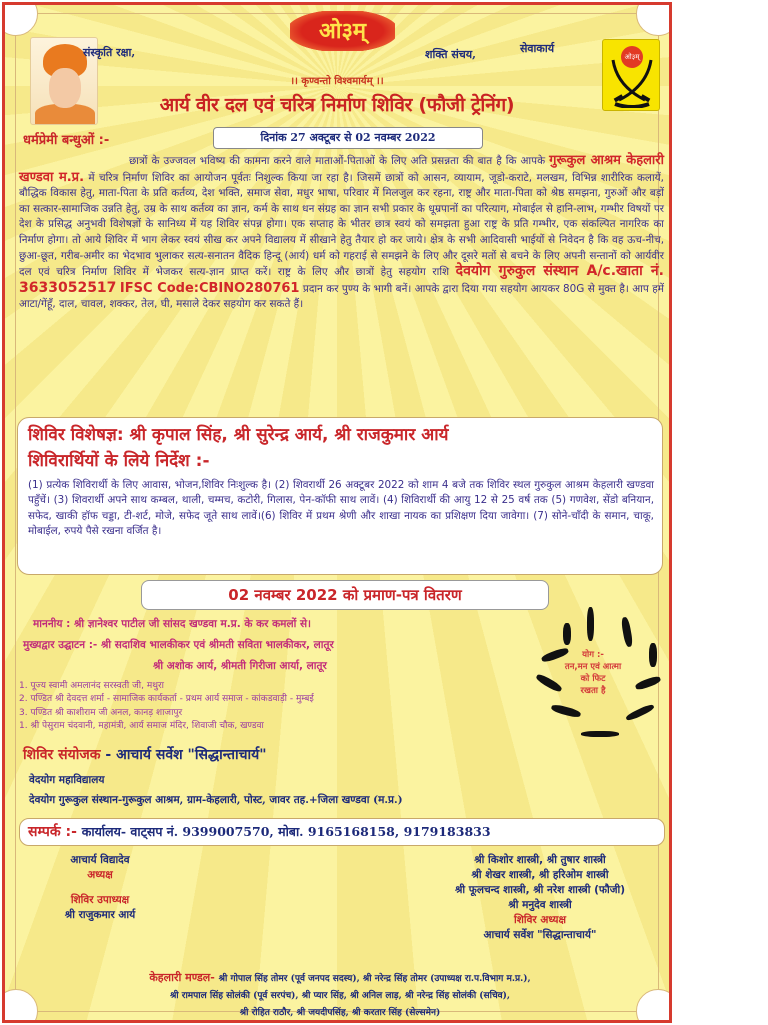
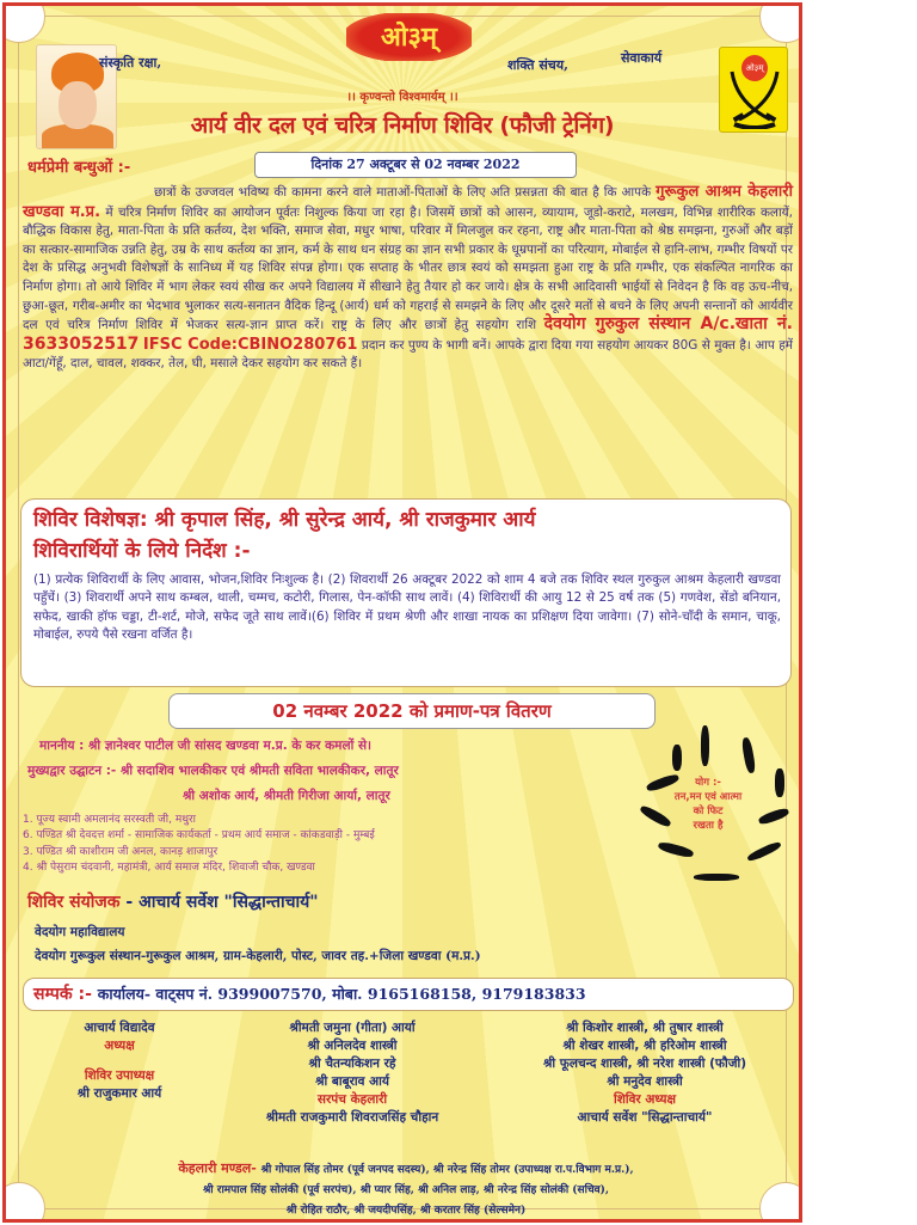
  ओ३म्
  संस्कृति रक्षा,
  शक्ति संचय,
  सेवाकार्य
  ओ३म्
  ।। कृण्वन्तो विश्वमार्यम् ।।
  आर्य वीर दल एवं चरित्र निर्माण शिविर (फौजी ट्रेनिंग)
  धर्मप्रेमी बन्धुओं :-
  दिनांक 27 अक्टूबर से 02 नवम्बर 2022
  छात्रों के उज्जवल भविष्य की कामना करने वाले माताओं-पिताओं के लिए अति प्रसन्नता की बात है कि आपके गुरूकुल आश्रम केहलारी खण्डवा म.प्र. में चरित्र निर्माण शिविर का आयोजन पूर्वतः निशुल्क किया जा रहा है। जिसमें छात्रों को आसन, व्यायाम, जूडो-कराटे, मलखम, विभिन्न शारीरिक कलायें, बौद्धिक विकास हेतु, माता-पिता के प्रति कर्तव्य, देश भक्ति, समाज सेवा, मधुर भाषा, परिवार में मिलजुल कर रहना, राष्ट्र और माता-पिता को श्रेष्ठ समझना, गुरुओं और बड़ों का सत्कार-सामाजिक उन्नति हेतु, उम्र के साथ कर्तव्य का ज्ञान, कर्म के साथ धन संग्रह का ज्ञान सभी प्रकार के धूम्रपानों का परित्याग, मोबाईल से हानि-लाभ, गम्भीर विषयों पर देश के प्रसिद्ध अनुभवी विशेषज्ञों के सानिध्य में यह शिविर संपन्न होगा। एक सप्ताह के भीतर छात्र स्वयं को समझता हुआ राष्ट्र के प्रति गम्भीर, एक संकल्पित नागरिक का निर्माण होगा। तो आये शिविर में भाग लेकर स्वयं सीख कर अपने विद्यालय में सीखाने हेतु तैयार हो कर जाये। क्षेत्र के सभी आदिवासी भाईयों से निवेदन है कि वह ऊच-नीच, छुआ-छूत, गरीब-अमीर का भेदभाव भुलाकर सत्य-सनातन वैदिक हिन्दू (आर्य) धर्म को गहराई से समझने के लिए और दूसरे मतों से बचने के लिए अपनी सन्तानों को आर्यवीर दल एवं चरित्र निर्माण शिविर में भेजकर सत्य-ज्ञान प्राप्त करें। राष्ट्र के लिए और छात्रों हेतु सहयोग राशि देवयोग गुरुकुल संस्थान A/c.खाता नं. 3633052517 IFSC Code:CBINO280761 प्रदान कर पुण्य के भागी बनें। आपके द्वारा दिया गया सहयोग आयकर 80G से मुक्त है। आप हमें आटा/गेंहूँ, दाल, चावल, शक्कर, तेल, घी, मसाले देकर सहयोग कर सकते हैं।
  शिविर विशेषज्ञ: श्री कृपाल सिंह, श्री सुरेन्द्र आर्य, श्री राजकुमार आर्य
  शिविरार्थियों के लिये निर्देश :-
  (1) प्रत्येक शिविरार्थी के लिए आवास, भोजन,शिविर निःशुल्क है। (2) शिवरार्थी 26 अक्टूबर 2022 को शाम 4 बजे तक शिविर स्थल गुरुकुल आश्रम केहलारी खण्डवा पहुँचें। (3) शिवरार्थी अपने साथ कम्बल, थाली, चम्मच, कटोरी, गिलास, पेन-कॉफी साथ लावें। (4) शिविरार्थी की आयु 12 से 25 वर्ष तक (5) गणवेश, सेंडो बनियान, सफेद, खाकी हॉफ चड्डा, टी-शर्ट, मोजे, सफेद जूते साथ लावें।(6) शिविर में प्रथम श्रेणी और शाखा नायक का प्रशिक्षण दिया जावेगा। (7) सोने-चाँदी के समान, चाकू, मोबाईल, रुपये पैसे रखना वर्जित है।
  02 नवम्बर 2022 को प्रमाण-पत्र वितरण
  माननीय : श्री ज्ञानेश्वर पाटील जी सांसद खण्डवा म.प्र. के कर कमलों से।
  मुख्यद्वार उद्घाटन :- श्री सदाशिव भालकीकर एवं श्रीमती सविता भालकीकर, लातूर
  श्री अशोक आर्य, श्रीमती गिरीजा आर्या, लातूर
  1. पूज्य स्वामी अमलानंद सरस्वती जी, मथुरा
- 2. पण्डित श्री देवदत्त शर्मा - सामाजिक कार्यकर्ता - प्रथम आर्य समाज - कांकडवाड़ी - मुम्बई
+ 6. पण्डित श्री देवदत्त शर्मा - सामाजिक कार्यकर्ता - प्रथम आर्य समाज - कांकडवाड़ी - मुम्बई
  3. पण्डित श्री काशीराम जी अनल, कानड़ शाजापुर
- 1. श्री पेसुराम चंदवानी, महामंत्री, आर्य समाज मंदिर, शिवाजी चौक, खण्डवा
+ 4. श्री पेसुराम चंदवानी, महामंत्री, आर्य समाज मंदिर, शिवाजी चौक, खण्डवा
  योग :-
  तन,मन एवं आत्मा
  को फिट
  रखता है
  शिविर संयोजक - आचार्य सर्वेश "सिद्धान्ताचार्य"
  वेदयोग महाविद्यालय
  देवयोग गुरूकुल संस्थान-गुरूकुल आश्रम, ग्राम-केहलारी, पोस्ट, जावर तह.+जिला खण्डवा (म.प्र.)
  सम्पर्क :- कार्यालय- वाट्सप नं. 9399007570, मोबा. 9165168158, 9179183833
  आचार्य विद्यादेव
  अध्यक्ष
  शिविर उपाध्यक्ष
  श्री राजुकमार आर्य
+ श्रीमती जमुना (गीता) आर्या
+ श्री अनिलदेव शास्त्री
+ श्री चैतन्यकिशन रहे
+ श्री बाबूराव आर्य
+ सरपंच केहलारी
+ श्रीमती राजकुमारी शिवराजसिंह चौहान
  श्री किशोर शास्त्री, श्री तुषार शास्त्री
  श्री शेखर शास्त्री, श्री हरिओम शास्त्री
  श्री फूलचन्द शास्त्री, श्री नरेश शास्त्री (फौजी)
  श्री मनुदेव शास्त्री
  शिविर अध्यक्ष
  आचार्य सर्वेश "सिद्धान्ताचार्य"
  केहलारी मण्डल- श्री गोपाल सिंह तोमर (पूर्व जनपद सदस्य), श्री नरेन्द्र सिंह तोमर (उपाध्यक्ष रा.प.विभाग म.प्र.),
  श्री रामपाल सिंह सोलंकी (पूर्व सरपंच), श्री प्यार सिंह, श्री अनिल लाड़, श्री नरेन्द्र सिंह सोलंकी (सचिव),
  श्री रोहित राठौर, श्री जयदीपसिंह, श्री करतार सिंह (सेल्समेन)
